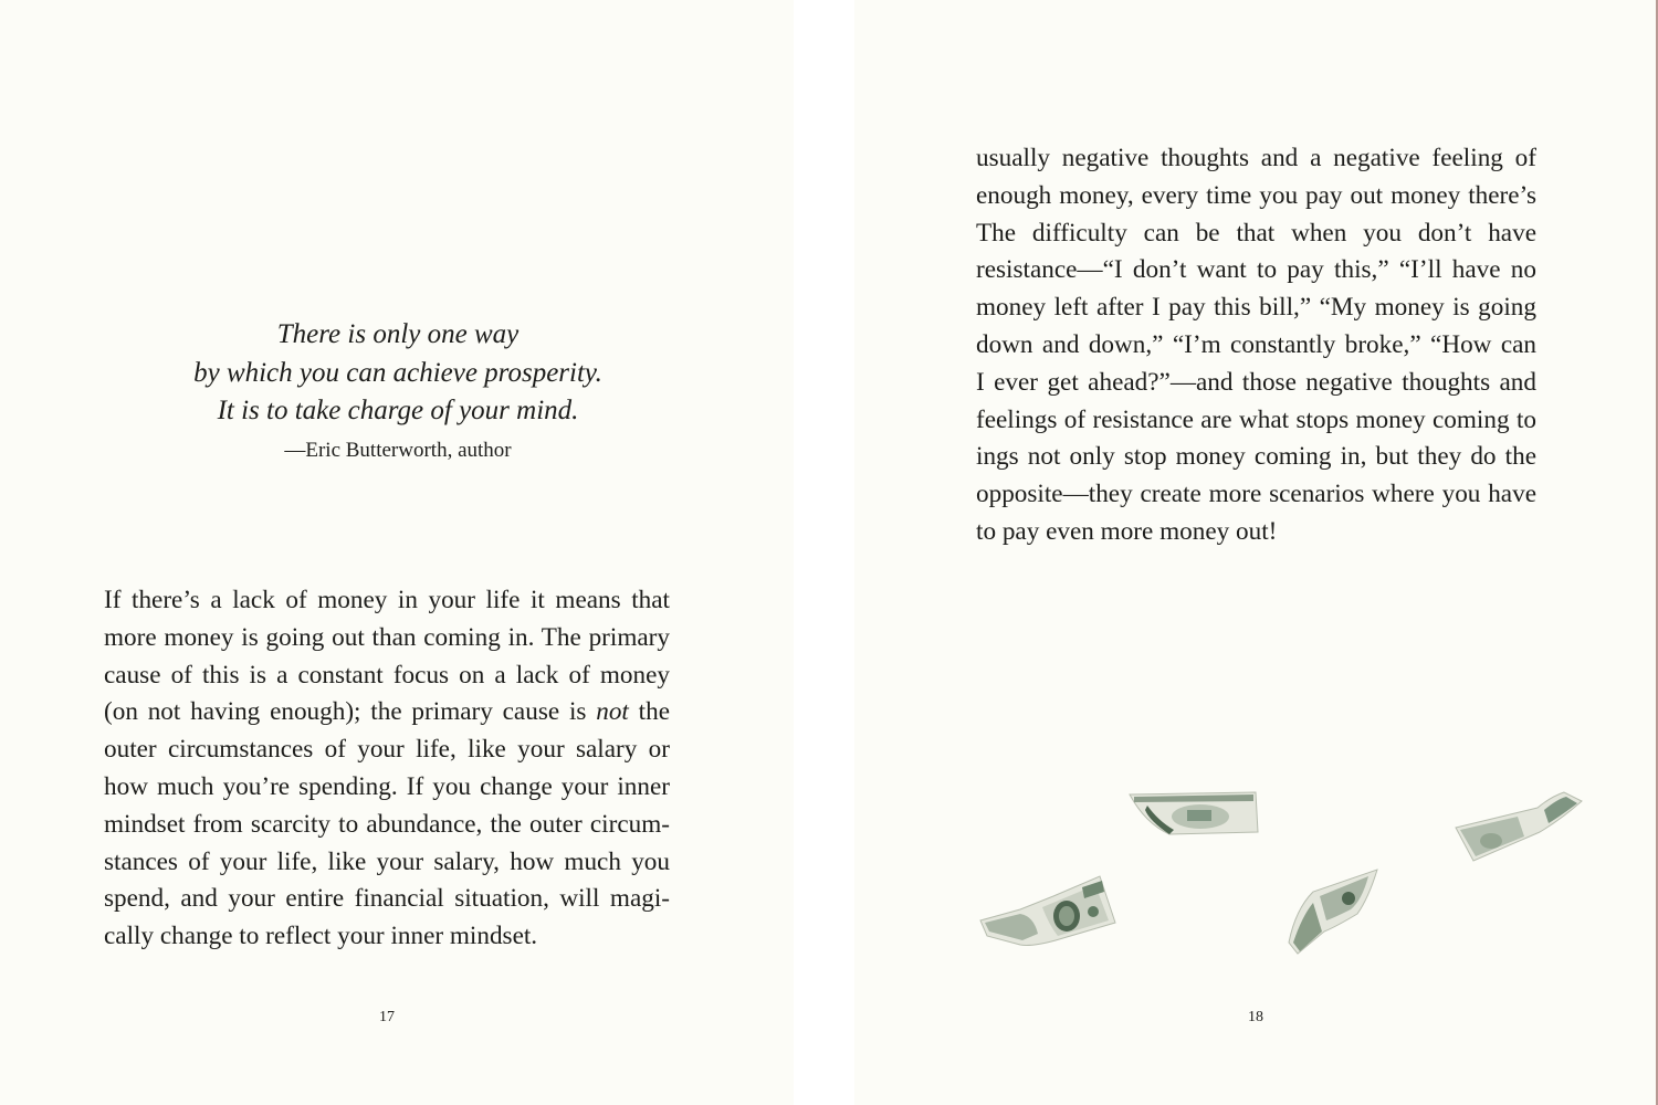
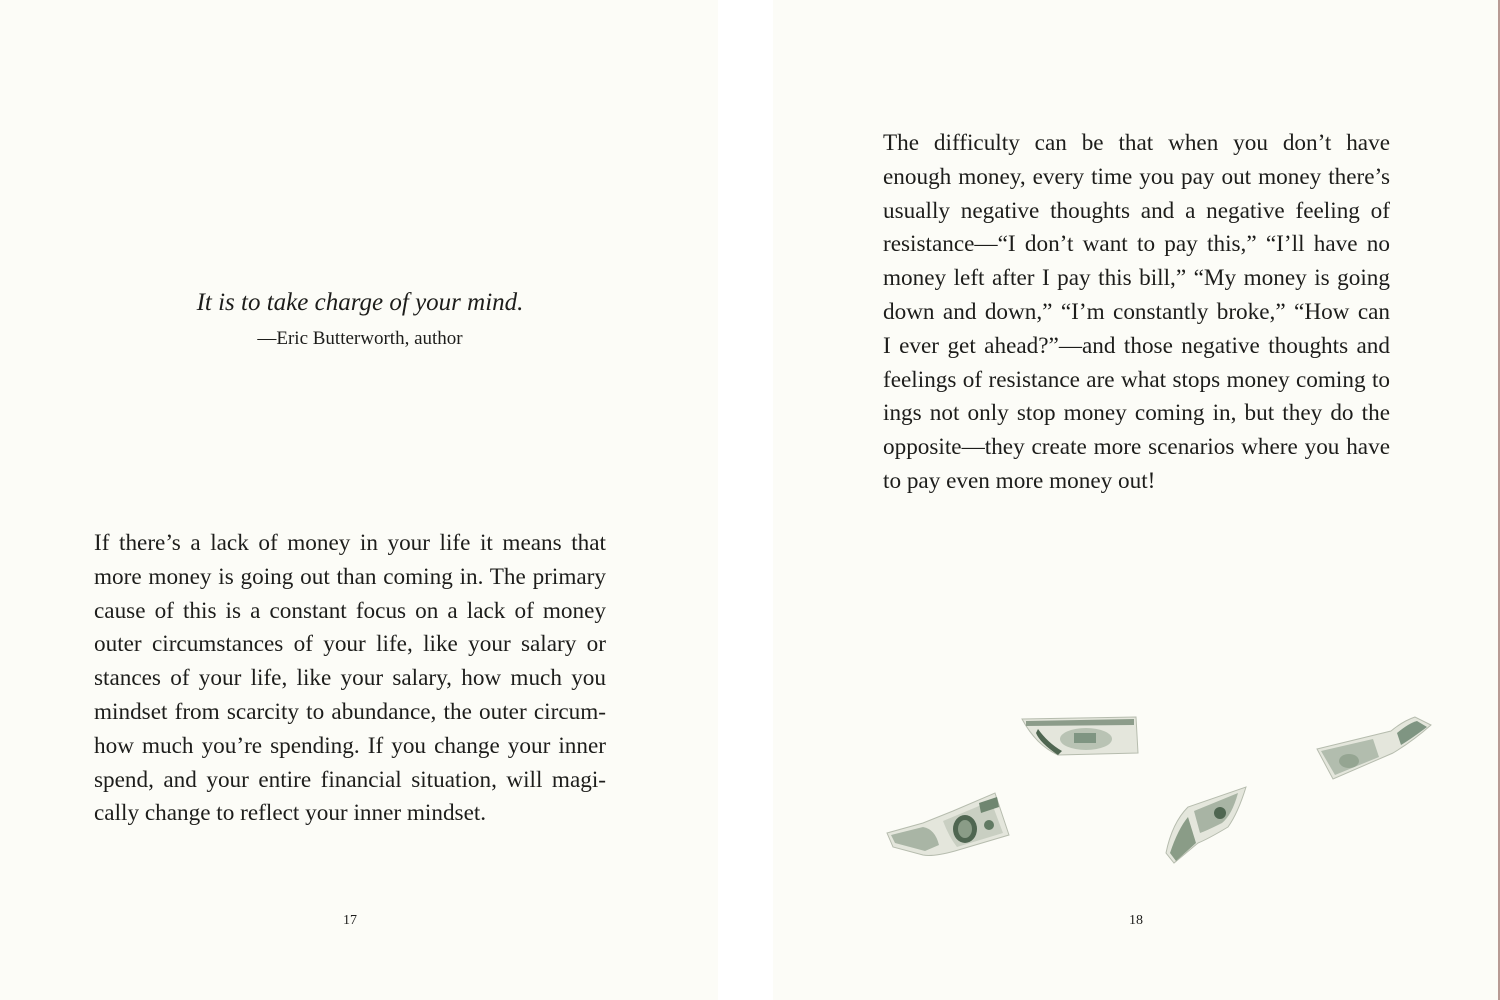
- There is only one way
- by which you can achieve prosperity.
  It is to take charge of your mind.
  —Eric Butterworth, author
  If there’s a lack of money in your life it means that
  more money is going out than coming in. The primary
  cause of this is a constant focus on a lack of money
- (on not having enough); the primary cause is not the
  outer circumstances of your life, like your salary or
- how much you’re spending. If you change your inner
+ stances of your life, like your salary, how much you
  mindset from scarcity to abundance, the outer circum-
- stances of your life, like your salary, how much you
+ how much you’re spending. If you change your inner
  spend, and your entire financial situation, will magi-
  cally change to reflect your inner mindset.
  17
- usually negative thoughts and a negative feeling of
+ The difficulty can be that when you don’t have
  enough money, every time you pay out money there’s
- The difficulty can be that when you don’t have
+ usually negative thoughts and a negative feeling of
  resistance—“I don’t want to pay this,” “I’ll have no
  money left after I pay this bill,” “My money is going
  down and down,” “I’m constantly broke,” “How can
  I ever get ahead?”—and those negative thoughts and
  feelings of resistance are what stops money coming to
  ings not only stop money coming in, but they do the
  opposite—they create more scenarios where you have
  to pay even more money out!
  18
